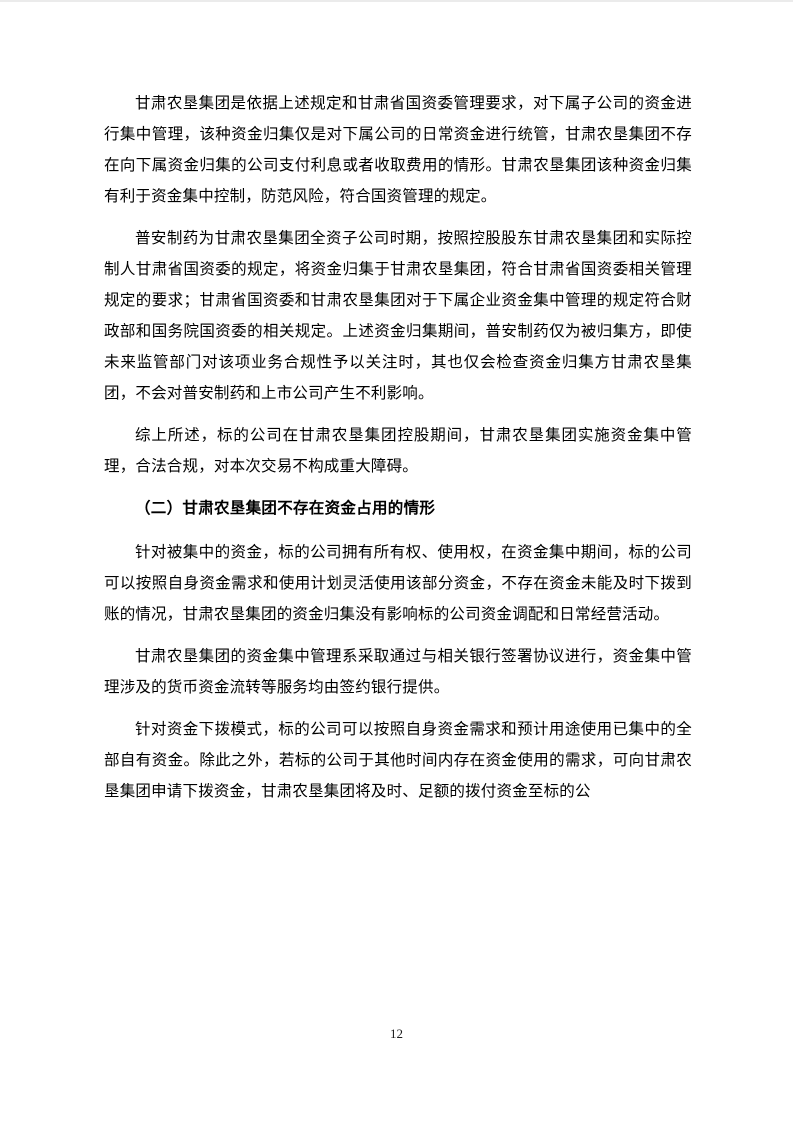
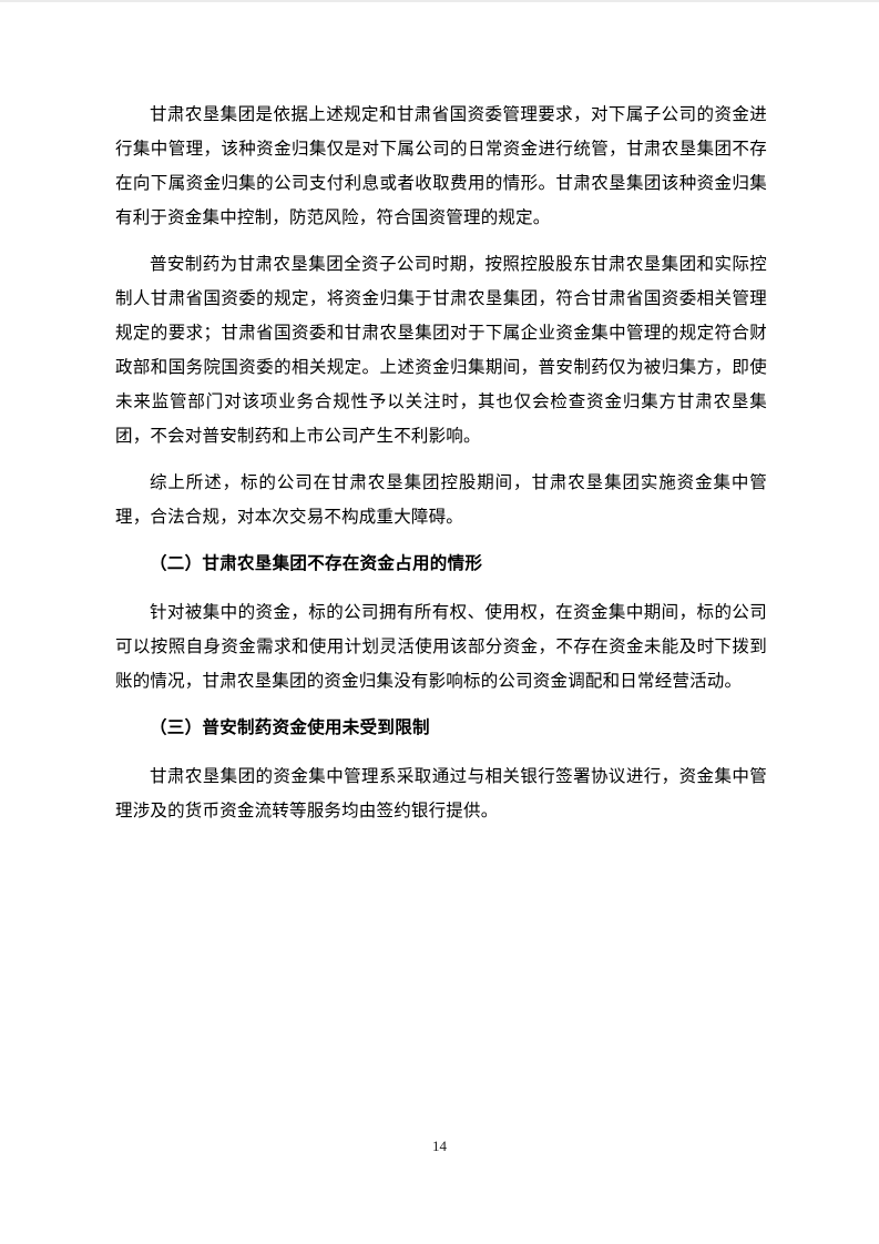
  甘肃农垦集团是依据上述规定和甘肃省国资委管理要求，对下属子公司的资金进行集中管理，该种资金归集仅是对下属公司的日常资金进行统管，甘肃农垦集团不存在向下属资金归集的公司支付利息或者收取费用的情形。甘肃农垦集团该种资金归集有利于资金集中控制，防范风险，符合国资管理的规定。
  普安制药为甘肃农垦集团全资子公司时期，按照控股股东甘肃农垦集团和实际控制人甘肃省国资委的规定，将资金归集于甘肃农垦集团，符合甘肃省国资委相关管理规定的要求；甘肃省国资委和甘肃农垦集团对于下属企业资金集中管理的规定符合财政部和国务院国资委的相关规定。上述资金归集期间，普安制药仅为被归集方，即使未来监管部门对该项业务合规性予以关注时，其也仅会检查资金归集方甘肃农垦集团，不会对普安制药和上市公司产生不利影响。
  综上所述，标的公司在甘肃农垦集团控股期间，甘肃农垦集团实施资金集中管理，合法合规，对本次交易不构成重大障碍。
  （二）甘肃农垦集团不存在资金占用的情形
  针对被集中的资金，标的公司拥有所有权、使用权，在资金集中期间，标的公司可以按照自身资金需求和使用计划灵活使用该部分资金，不存在资金未能及时下拨到账的情况，甘肃农垦集团的资金归集没有影响标的公司资金调配和日常经营活动。
+ （三）普安制药资金使用未受到限制
  甘肃农垦集团的资金集中管理系采取通过与相关银行签署协议进行，资金集中管理涉及的货币资金流转等服务均由签约银行提供。
- 针对资金下拨模式，标的公司可以按照自身资金需求和预计用途使用已集中的全部自有资金。除此之外，若标的公司于其他时间内存在资金使用的需求，可向甘肃农垦集团申请下拨资金，甘肃农垦集团将及时、足额的拨付资金至标的公
- 12
+ 14
